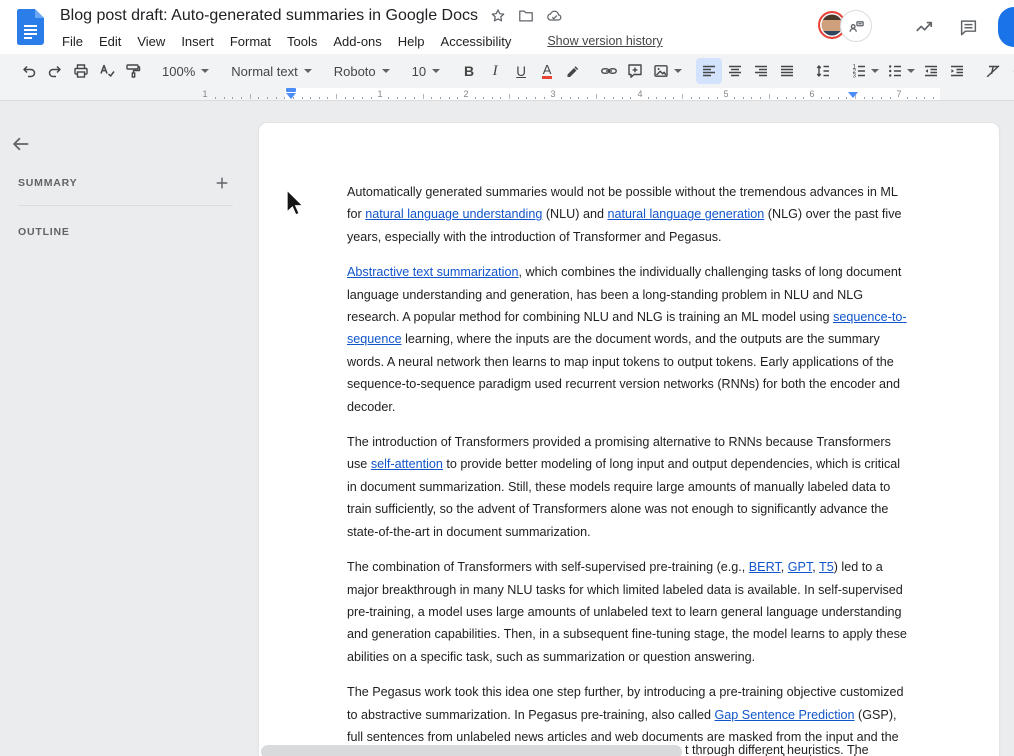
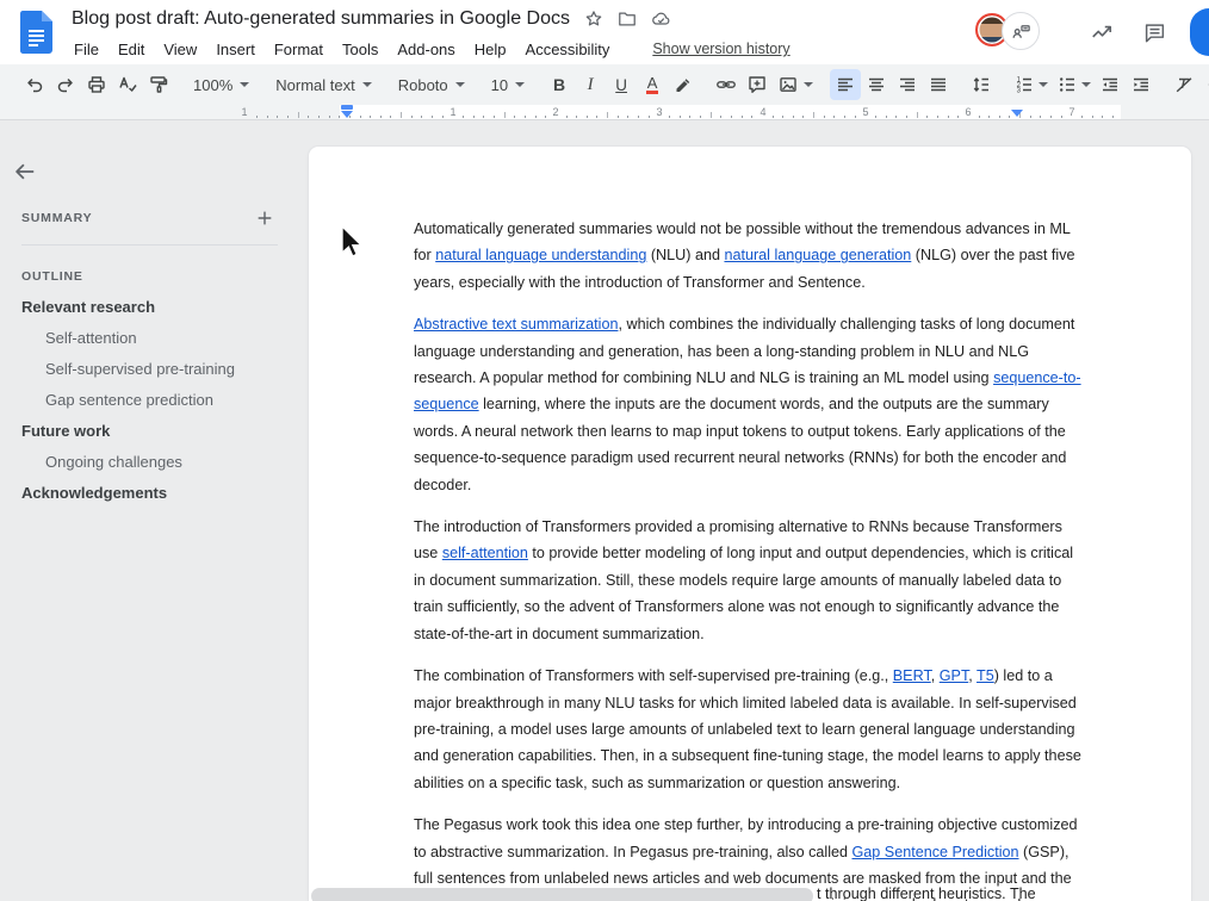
  Blog post draft: Auto-generated summaries in Google Docs
  File
  Edit
  View
  Insert
  Format
  Tools
  Add-ons
  Help
  Accessibility
  Show version history
  100%
  Normal text
  Roboto
  10
  B
  I
  U
  A
  1
  1
  2
  3
  4
  5
  6
  7
  SUMMARY
  OUTLINE
+ Relevant research
+ Self-attention
+ Self-supervised pre-training
+ Gap sentence prediction
+ Future work
+ Ongoing challenges
+ Acknowledgements
- Automatically generated summaries would not be possible without the tremendous advances in ML for natural language understanding (NLU) and natural language generation (NLG) over the past five years, especially with the introduction of Transformer and Pegasus.
+ Automatically generated summaries would not be possible without the tremendous advances in ML for natural language understanding (NLU) and natural language generation (NLG) over the past five years, especially with the introduction of Transformer and Sentence.
- Abstractive text summarization, which combines the individually challenging tasks of long document language understanding and generation, has been a long-standing problem in NLU and NLG research. A popular method for combining NLU and NLG is training an ML model using sequence-to-sequence learning, where the inputs are the document words, and the outputs are the summary words. A neural network then learns to map input tokens to output tokens. Early applications of the sequence-to-sequence paradigm used recurrent version networks (RNNs) for both the encoder and decoder.
+ Abstractive text summarization, which combines the individually challenging tasks of long document language understanding and generation, has been a long-standing problem in NLU and NLG research. A popular method for combining NLU and NLG is training an ML model using sequence-to-sequence learning, where the inputs are the document words, and the outputs are the summary words. A neural network then learns to map input tokens to output tokens. Early applications of the sequence-to-sequence paradigm used recurrent neural networks (RNNs) for both the encoder and decoder.
  The introduction of Transformers provided a promising alternative to RNNs because Transformers use self-attention to provide better modeling of long input and output dependencies, which is critical in document summarization. Still, these models require large amounts of manually labeled data to train sufficiently, so the advent of Transformers alone was not enough to significantly advance the state-of-the-art in document summarization.
  The combination of Transformers with self-supervised pre-training (e.g., BERT, GPT, T5) led to a major breakthrough in many NLU tasks for which limited labeled data is available. In self-supervised pre-training, a model uses large amounts of unlabeled text to learn general language understanding and generation capabilities. Then, in a subsequent fine-tuning stage, the model learns to apply these abilities on a specific task, such as summarization or question answering.
  The Pegasus work took this idea one step further, by introducing a pre-training objective customized to abstractive summarization. In Pegasus pre-training, also called Gap Sentence Prediction (GSP), full sentences from unlabeled news articles and web documents are masked from the input and the
  t through different heuristics. The
